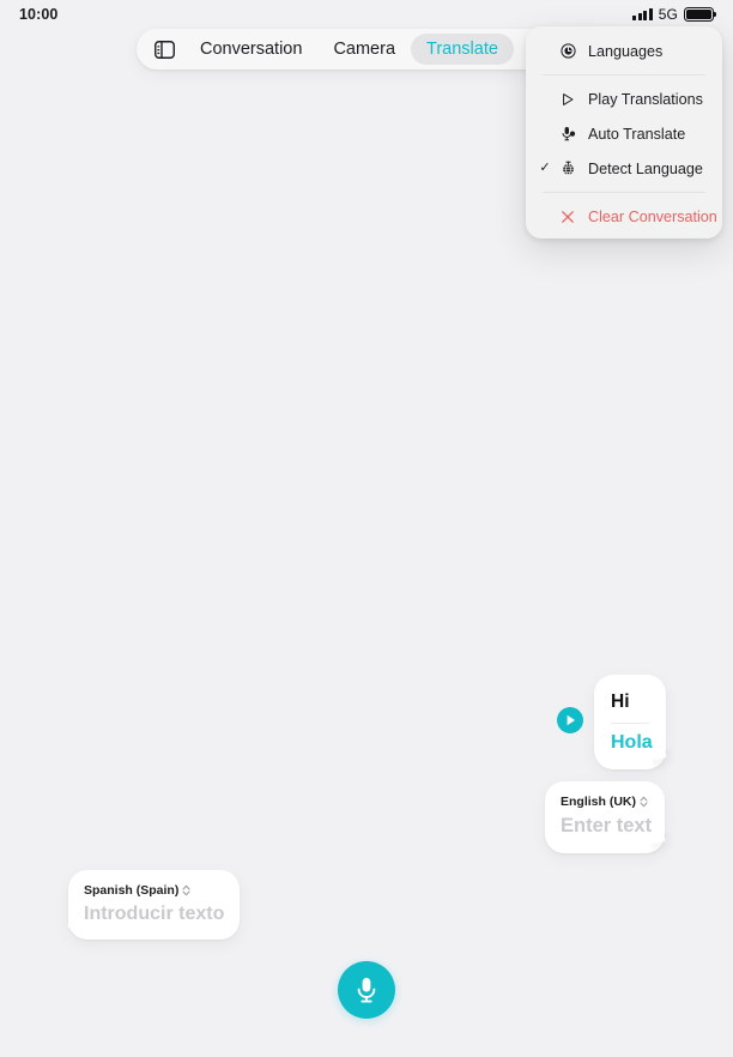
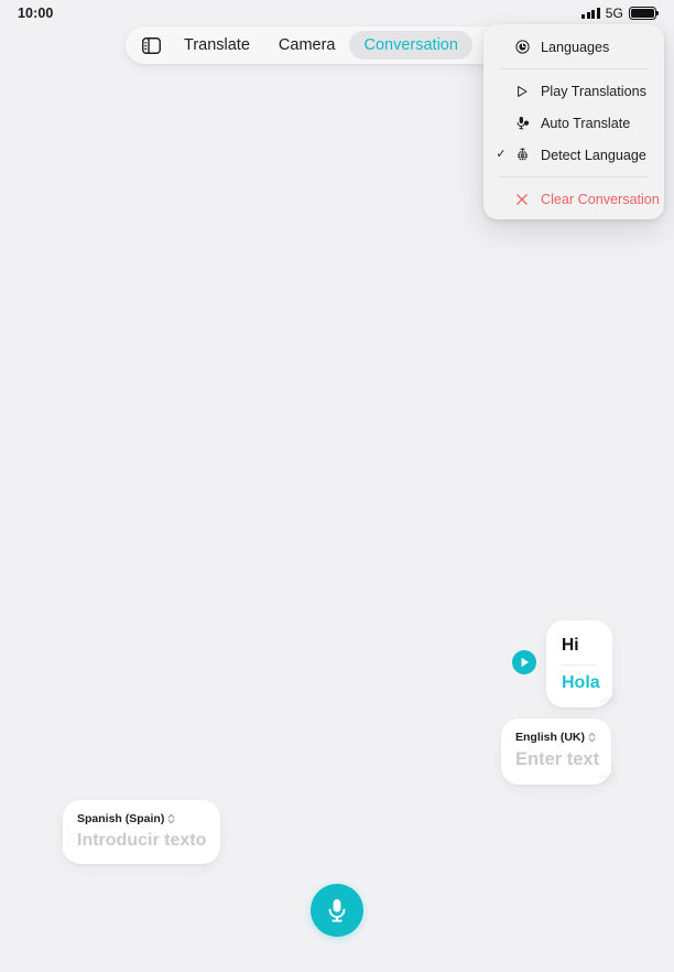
  10:00
  5G
- Conversation
+ Translate
  Camera
- Translate
+ Conversation
  Languages
  Play Translations
  Auto Translate
  ✓
  Detect Language
  Clear Conversation
  Hi
  Hola
  English (UK)
  Enter text
  Spanish (Spain)
  Introducir texto
